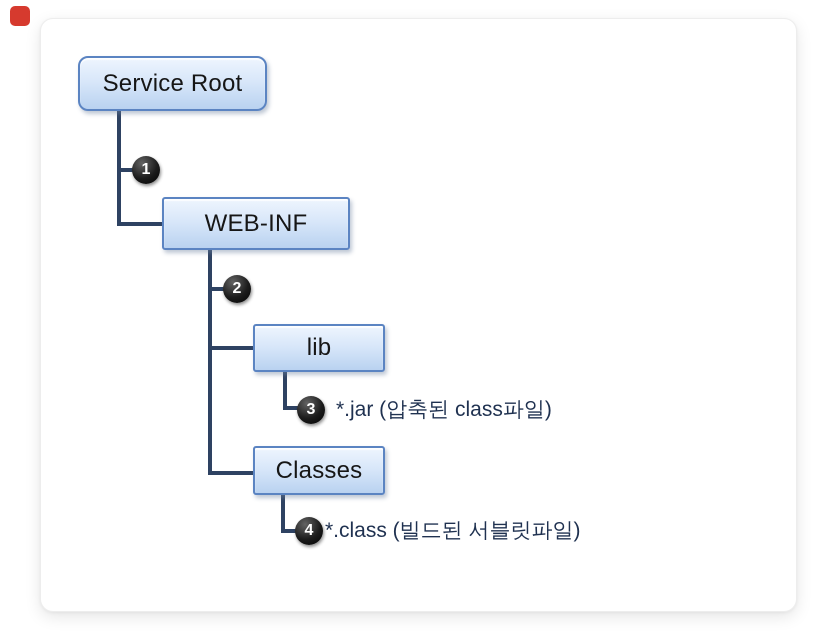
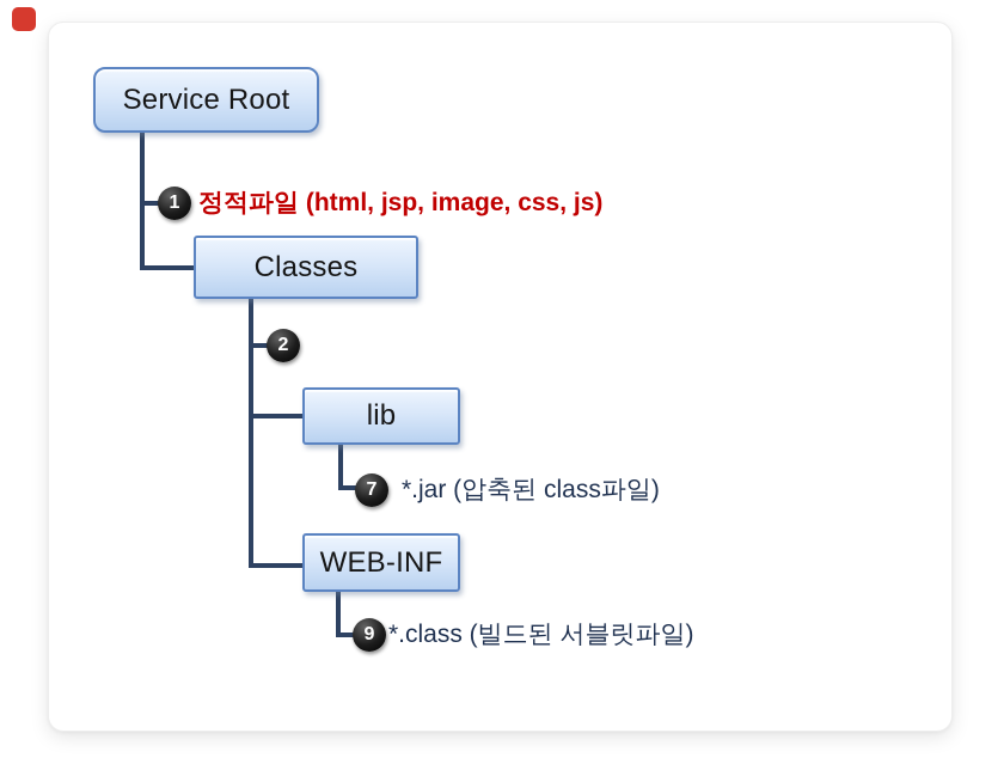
  Service Root
- WEB-INF
+ Classes
  lib
- Classes
+ WEB-INF
  1
  2
- 3
+ 7
- 4
+ 9
+ 정적파일 (html, jsp, image, css, js)
  *.jar (압축된 class파일)
  *.class (빌드된 서블릿파일)
